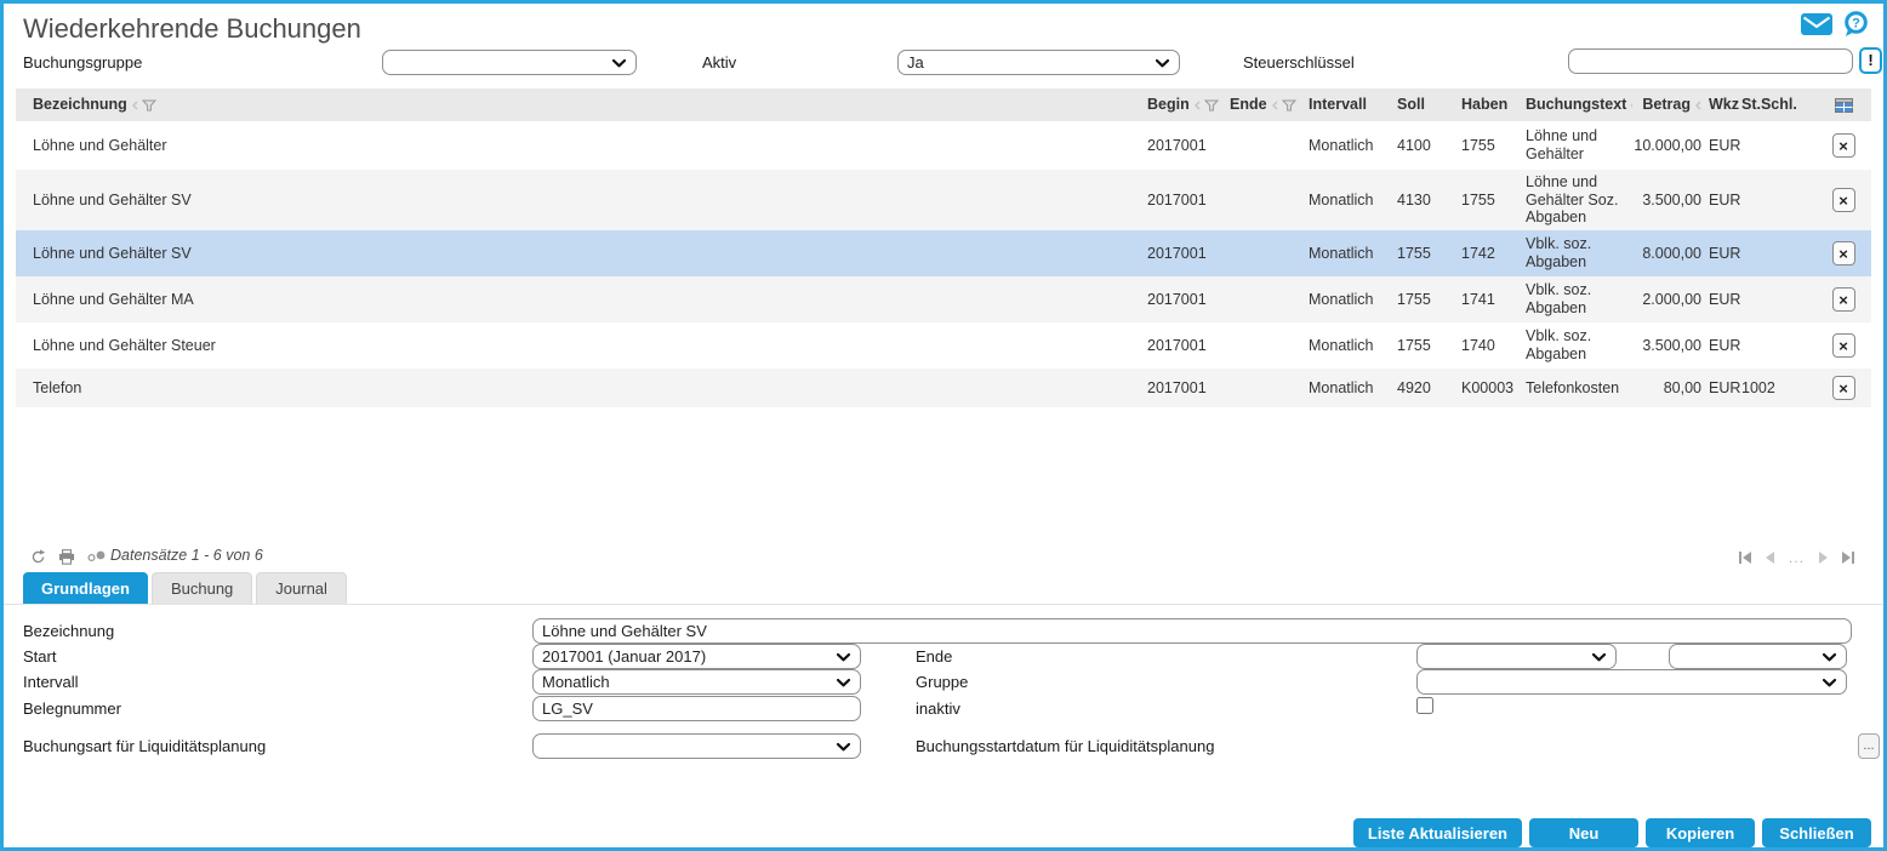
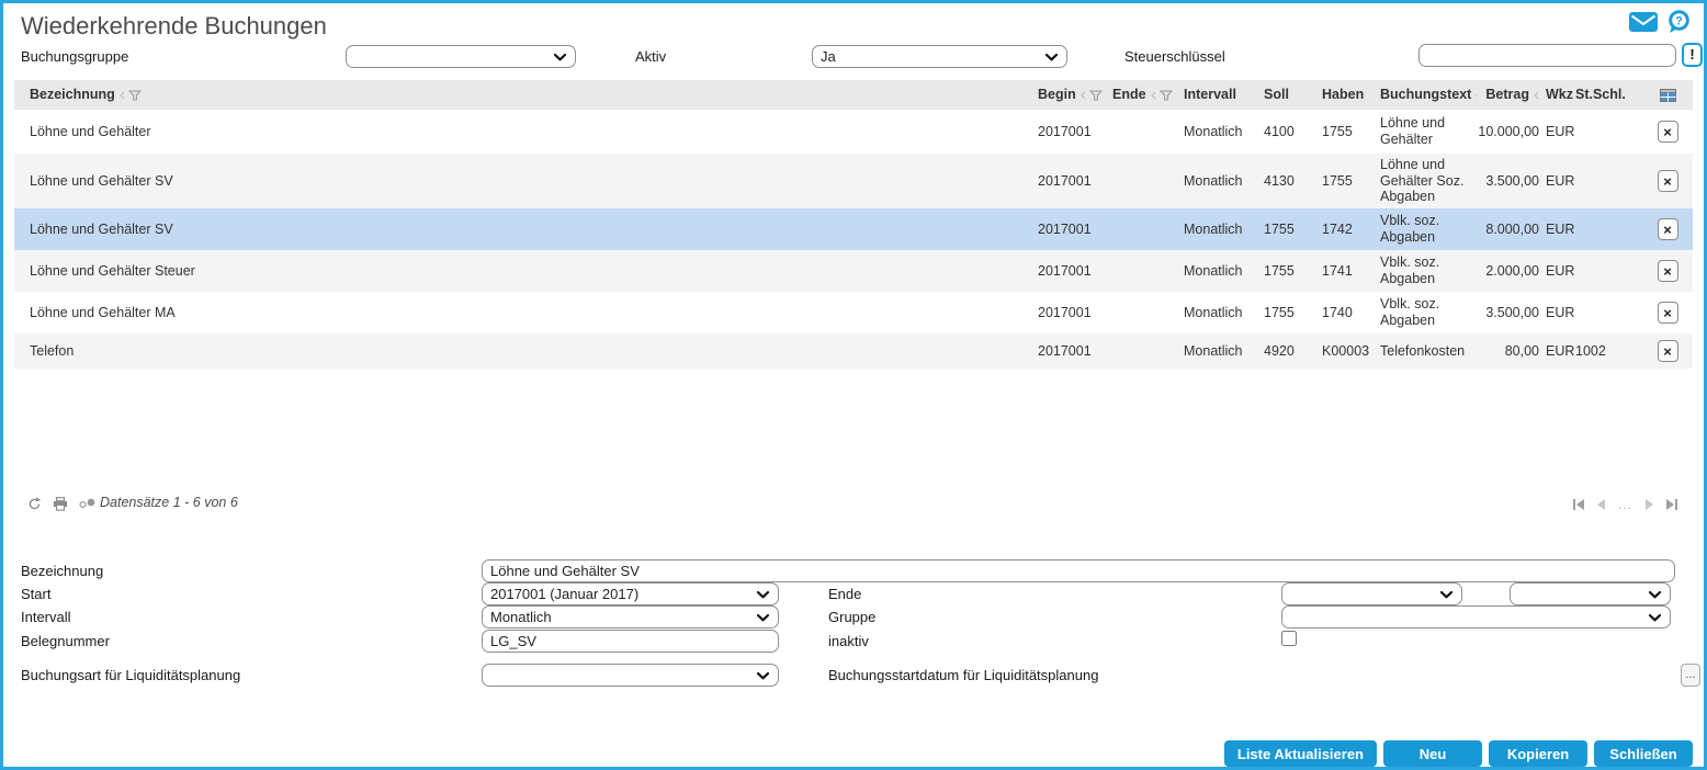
  Wiederkehrende Buchungen
  ?
  Buchungsgruppe
  Aktiv
  Ja
  Steuerschlüssel
  !
  Bezeichnung
  Begin
  Ende
  Intervall
  Soll
  Haben
  Buchungstext
  Betrag
  Wkz
  St.Schl.
  Löhne und Gehälter
  2017001
  Monatlich
  4100
  1755
  Löhne und Gehälter
  10.000,00
  EUR
  ×
  Löhne und Gehälter SV
  2017001
  Monatlich
  4130
  1755
  Löhne und Gehälter Soz. Abgaben
  3.500,00
  EUR
  ×
  Löhne und Gehälter SV
  2017001
  Monatlich
  1755
  1742
  Vblk. soz. Abgaben
  8.000,00
  EUR
  ×
- Löhne und Gehälter MA
+ Löhne und Gehälter Steuer
  2017001
  Monatlich
  1755
  1741
  Vblk. soz. Abgaben
  2.000,00
  EUR
  ×
- Löhne und Gehälter Steuer
+ Löhne und Gehälter MA
  2017001
  Monatlich
  1755
  1740
  Vblk. soz. Abgaben
  3.500,00
  EUR
  ×
  Telefon
  2017001
  Monatlich
  4920
  K00003
  Telefonkosten
  80,00
  EUR
  1002
  ×
  Datensätze 1 - 6 von 6
  ...
- Grundlagen
- Buchung
- Journal
  Bezeichnung
  Löhne und Gehälter SV
  Start
  2017001 (Januar 2017)
  Ende
  Intervall
  Monatlich
  Gruppe
  Belegnummer
  LG_SV
  inaktiv
  Buchungsart für Liquiditätsplanung
  Buchungsstartdatum für Liquiditätsplanung
  ...
  Liste Aktualisieren
  Neu
  Kopieren
  Schließen
